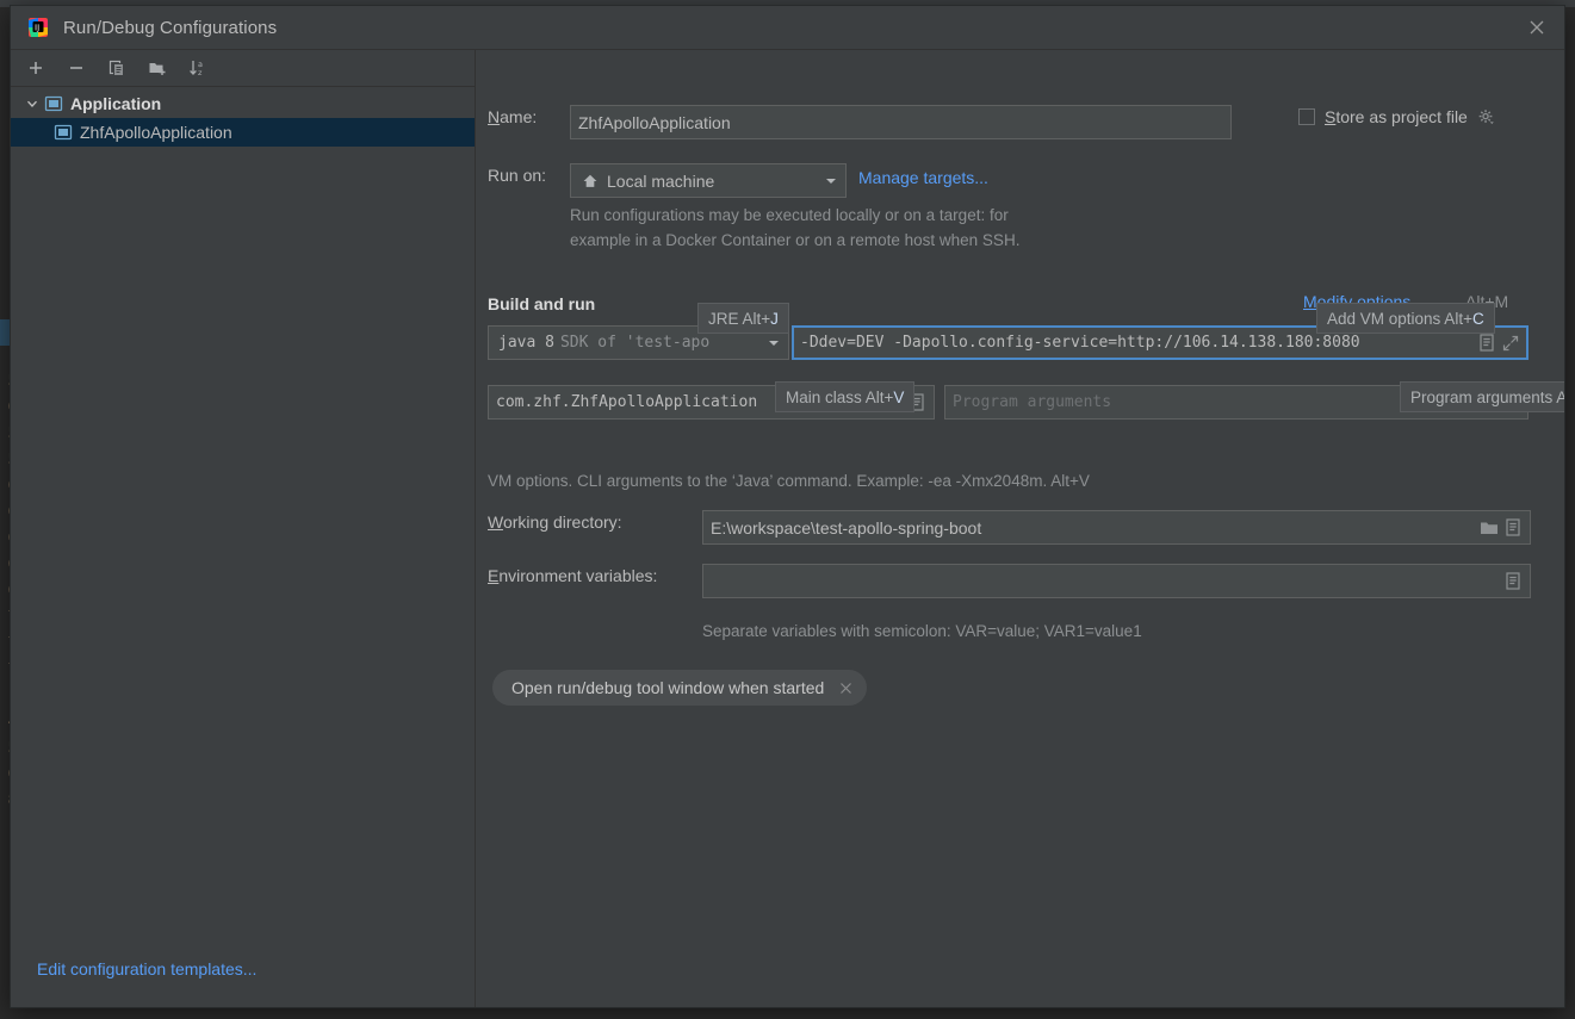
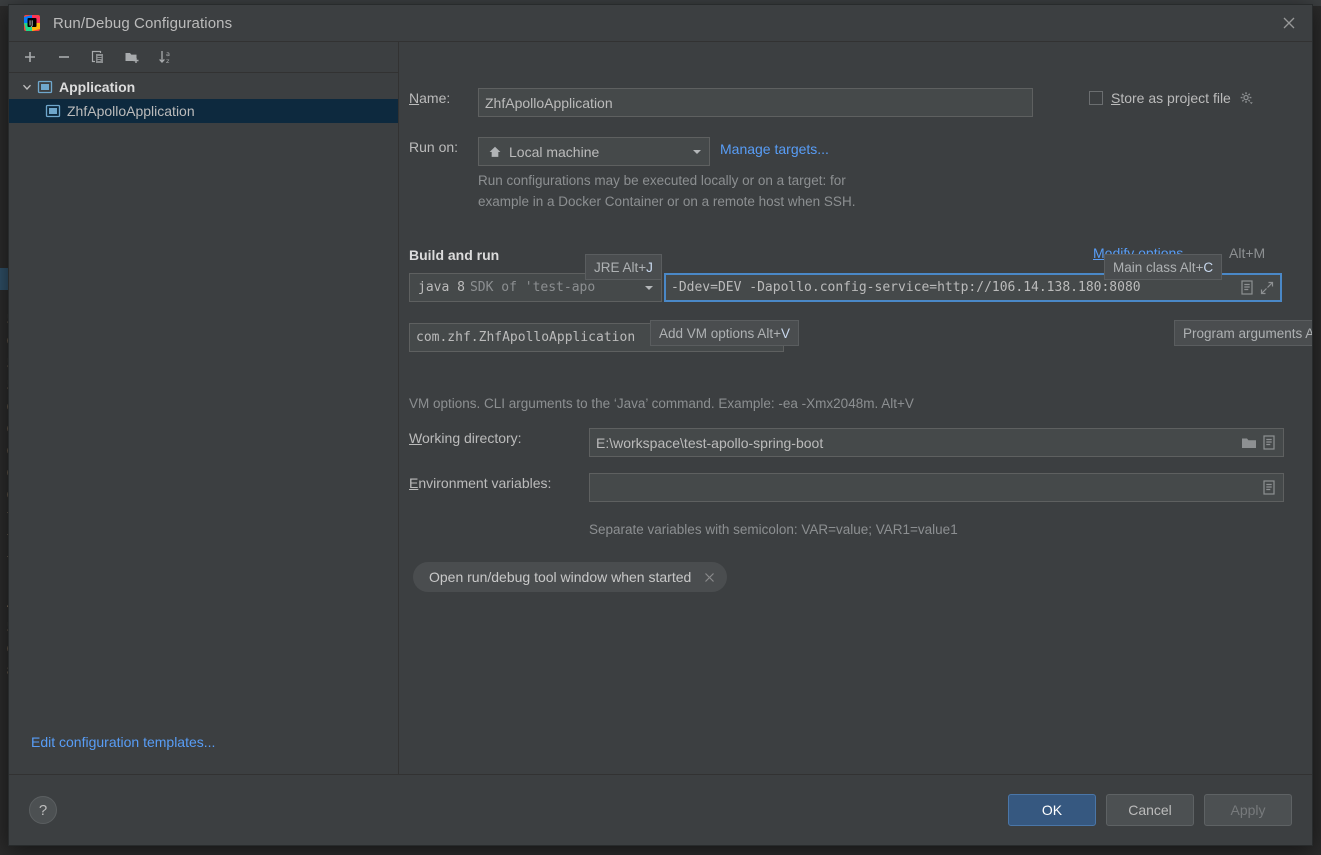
  IJ
  Run/Debug Configurations
  a
  z
  Application
  ZhfApolloApplication
  Edit configuration templates...
  Name:
  ZhfApolloApplication
  Store as project file
  Run on:
  Local machine
  Manage targets...
  Run configurations may be executed locally or on a target: for
  example in a Docker Container or on a remote host when SSH.
  Build and run
  Modify options
  ⌄
  Alt+M
  java 8
  SDK of 'test-apo
  -Ddev=DEV -Dapollo.config-service=http://106.14.138.180:8080
  com.zhf.ZhfApolloApplication
- Program arguments
  JRE Alt+
  J
- Main class Alt+
+ Add VM options Alt+
  V
- Add VM options Alt+
+ Main class Alt+
  C
  Program arguments A
  VM options. CLI arguments to the ‘Java’ command. Example: -ea -Xmx2048m. Alt+V
  Working directory:
  E:\workspace\test-apollo-spring-boot
  Environment variables:
  Separate variables with semicolon: VAR=value; VAR1=value1
  Open run/debug tool window when started
+ ?
+ OK
+ Cancel
+ Apply
